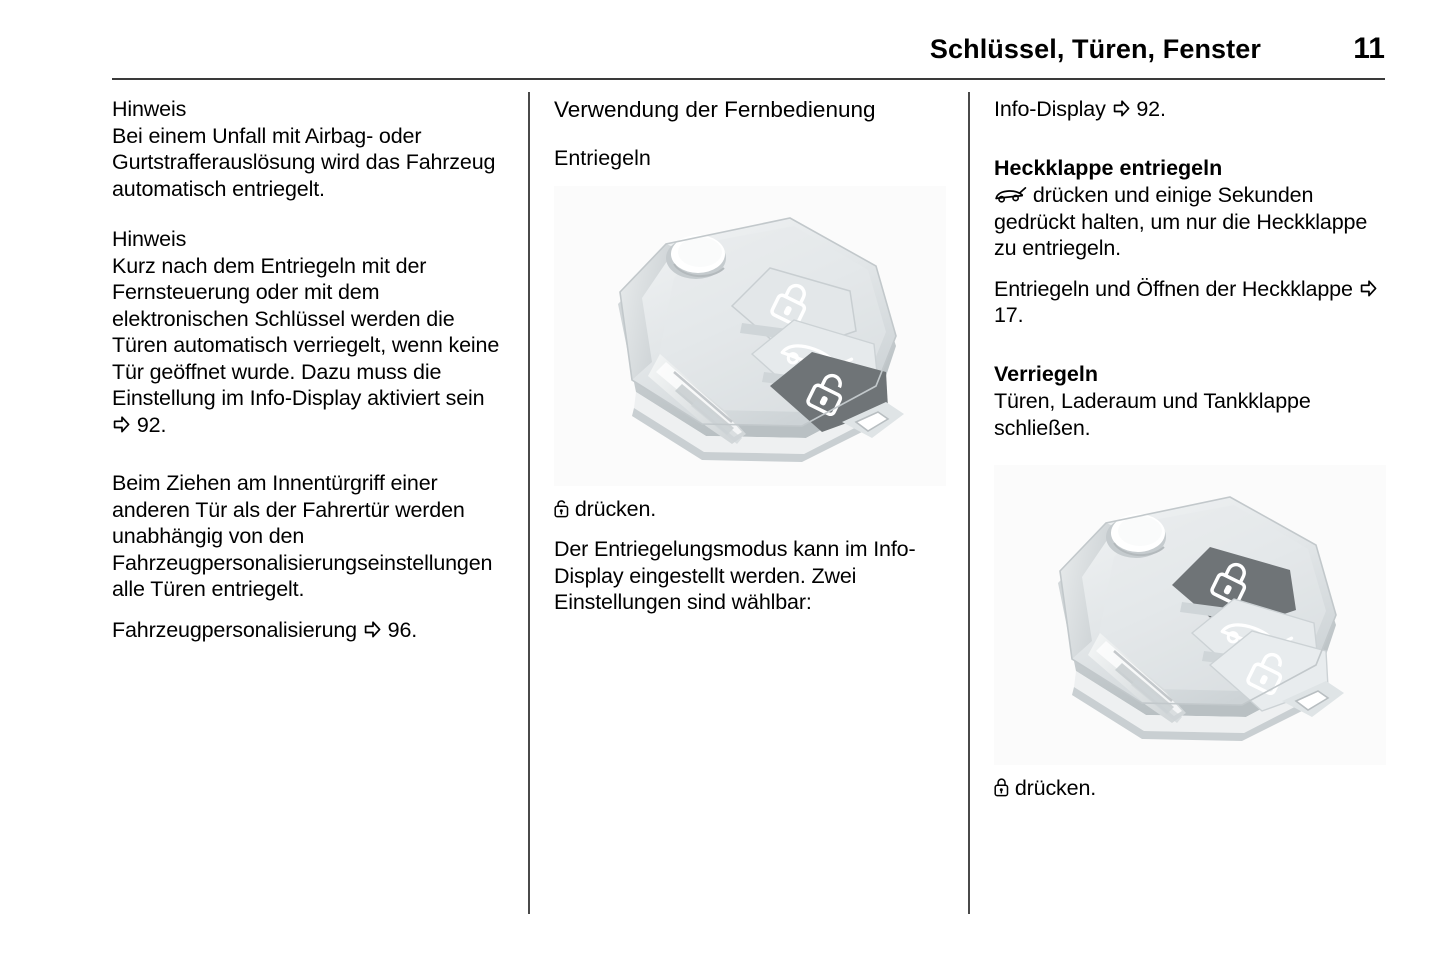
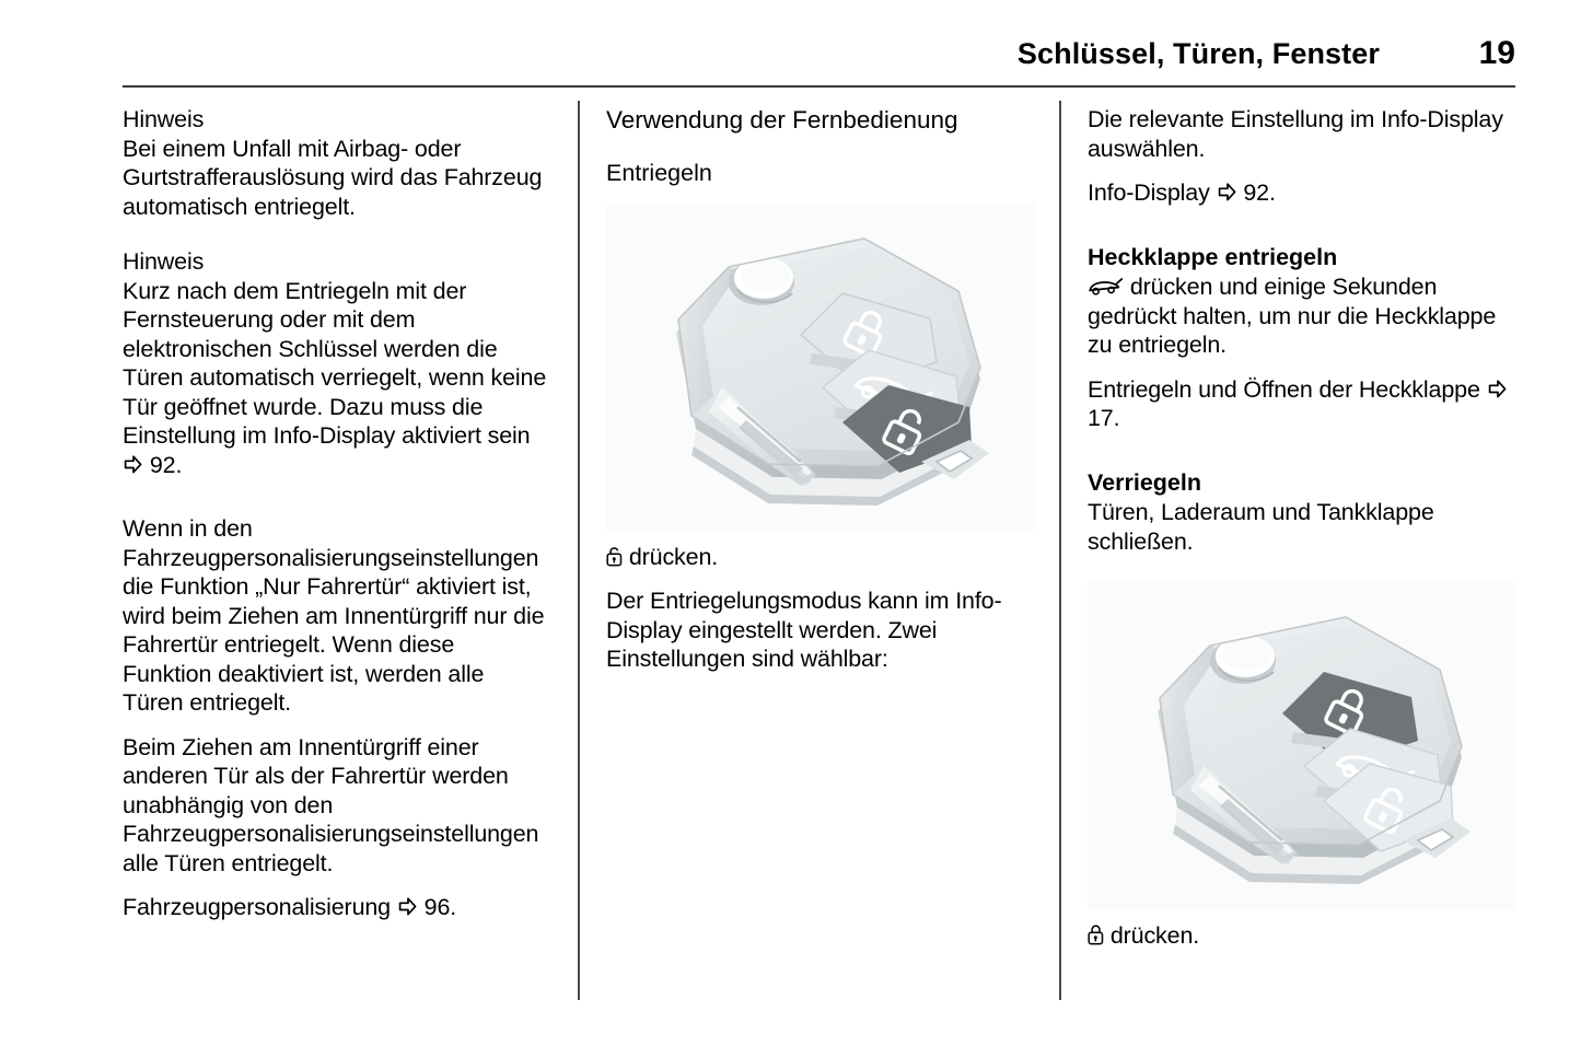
  Schlüssel, Türen, Fenster
- 11
+ 19
  Hinweis
  Bei einem Unfall mit Airbag- oder Gurtstrafferauslösung wird das Fahrzeug automatisch entriegelt.
  Hinweis
  Kurz nach dem Entriegeln mit der Fernsteuerung oder mit dem elektronischen Schlüssel werden die Türen automatisch verriegelt, wenn keine Tür geöffnet wurde. Dazu muss die Einstellung im Info-Display aktiviert sein 92.
+ Wenn in den Fahrzeugpersonalisierungseinstellungen die Funktion „Nur Fahrertür“ aktiviert ist, wird beim Ziehen am Innentürgriff nur die Fahrertür entriegelt. Wenn diese Funktion deaktiviert ist, werden alle Türen entriegelt.
  Beim Ziehen am Innentürgriff einer anderen Tür als der Fahrertür werden unabhängig von den Fahrzeugpersonalisierungseinstellungen alle Türen entriegelt.
  Fahrzeugpersonalisierung 96.
  Verwendung der Fernbedienung
  Entriegeln
  drücken.
  Der Entriegelungsmodus kann im Info-Display eingestellt werden. Zwei Einstellungen sind wählbar:
+ Die relevante Einstellung im Info-Display auswählen.
  Info-Display 92.
  Heckklappe entriegeln
  drücken und einige Sekunden gedrückt halten, um nur die Heckklappe zu entriegeln.
  Entriegeln und Öffnen der Heckklappe 17.
  Verriegeln
  Türen, Laderaum und Tankklappe schließen.
  drücken.
